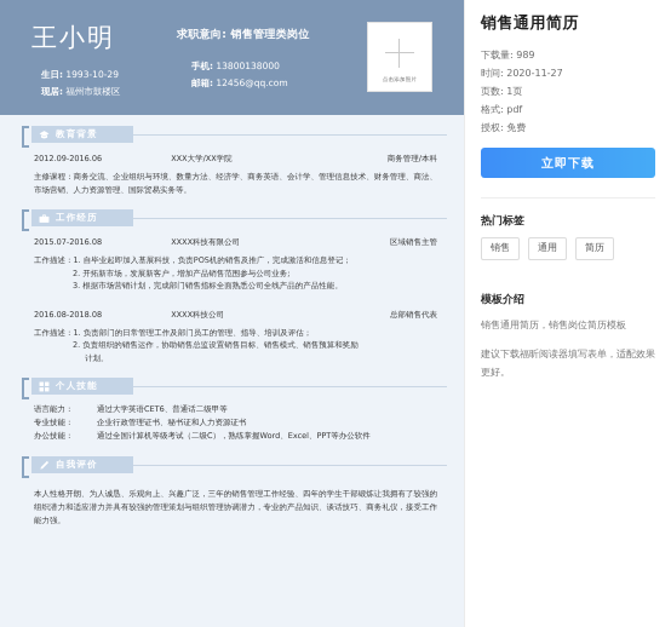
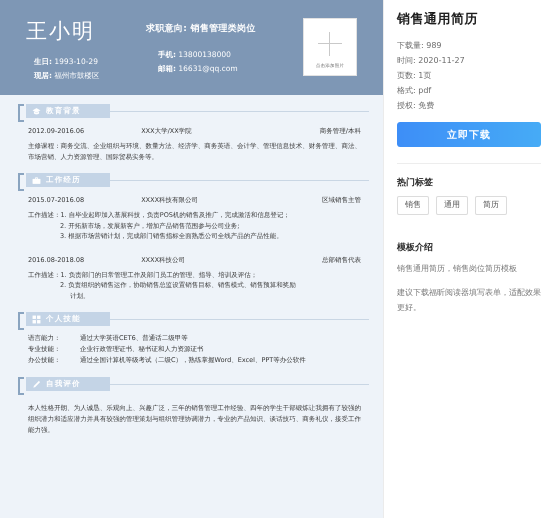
  王小明
  生日: 1993-10-29
  现居: 福州市鼓楼区
  求职意向: 销售管理类岗位
  手机: 13800138000
- 邮箱: 12456@qq.com
+ 邮箱: 16631@qq.com
  教育背景
  2012.09-2016.06
  XXX大学/XX学院
  商务管理/本科
  主修课程：商务交流、企业组织与环境、数量方法、经济学、商务英语、会计学、管理信息技术、财务管理、商法、市场营销、人力资源管理、国际贸易实务等。
  工作经历
  2015.07-2016.08
  XXXX科技有限公司
  区域销售主管
  工作描述：1. 自毕业起即加入基展科技，负责POS机的销售及推广，完成激活和信息登记；
  2. 开拓新市场，发展新客户，增加产品销售范围参与公司业务;
  3. 根据市场营销计划，完成部门销售指标全面熟悉公司全线产品的产品性能。
  2016.08-2018.08
  XXXX科技公司
  总部销售代表
  工作描述：1. 负责部门的日常管理工作及部门员工的管理、指导、培训及评估；
  2. 负责组织的销售运作，协助销售总监设置销售目标、销售模式、销售预算和奖励
  计划。
  个人技能
  语言能力：
  通过大学英语CET6、普通话二级甲等
  专业技能：
  企业行政管理证书、秘书证和人力资源证书
  办公技能：
  通过全国计算机等级考试（二级C），熟练掌握Word、Excel、PPT等办公软件
  自我评价
  本人性格开朗、为人诚恳、乐观向上、兴趣广泛，三年的销售管理工作经验、四年的学生干部锻炼让我拥有了较强的组织潜力和适应潜力并具有较强的管理策划与组织管理协调潜力，专业的产品知识、谈话技巧、商务礼仪，接受工作能力强。
  销售通用简历
  下载量: 989
  时间: 2020-11-27
  页数: 1页
  格式: pdf
  授权: 免费
  立即下载
  热门标签
  销售
  通用
  简历
  模板介绍
  销售通用简历，销售岗位简历模板
  建议下载福昕阅读器填写表单，适配效果更好。
